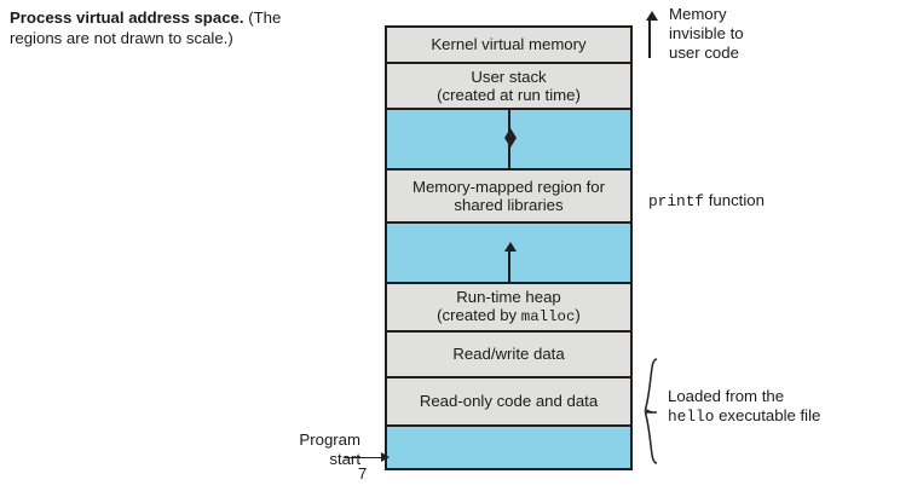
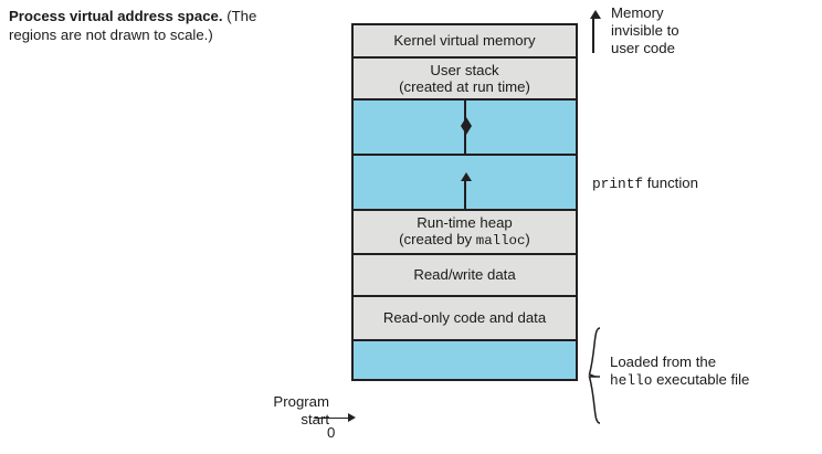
  Process virtual address space. (The regions are not drawn to scale.)
  Kernel virtual memory
  User stack
  (created at run time)
- Memory-mapped region for
- shared libraries
  Run-time heap
  (created by malloc)
  Read/write data
  Read-only code and data
  Memory
  invisible to
  user code
  printf function
  Loaded from the
  hello executable file
  Program
  start
- 7
+ 0
